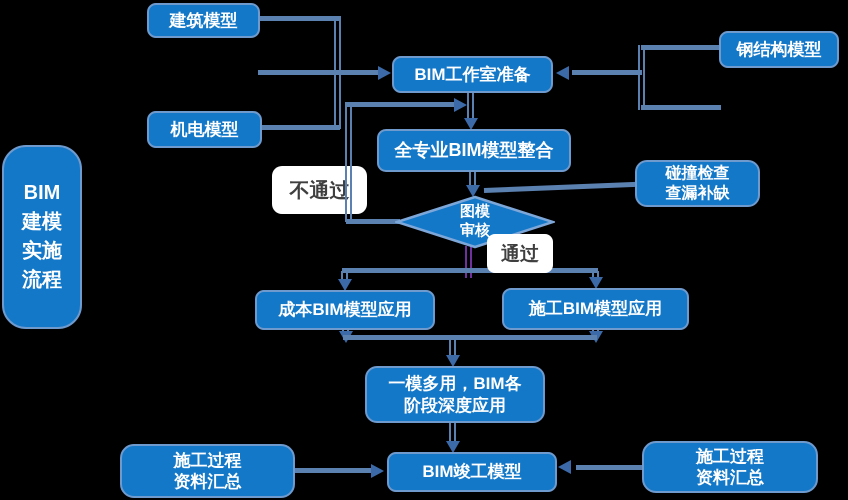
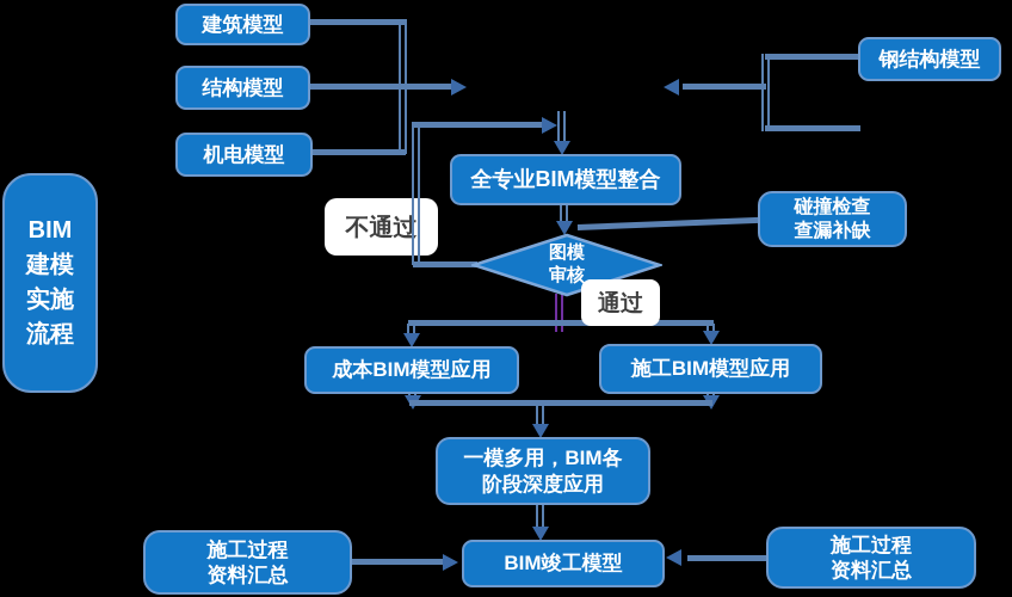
  BIM
  建模
  实施
  流程
  建筑模型
+ 结构模型
  机电模型
- BIM工作室准备
  钢结构模型
  全专业BIM模型整合
  碰撞检查
  查漏补缺
  图模
  审核
  不通过
  通过
  成本BIM模型应用
  施工BIM模型应用
  一模多用，BIM各
  阶段深度应用
  BIM竣工模型
  施工过程
  资料汇总
  施工过程
  资料汇总
